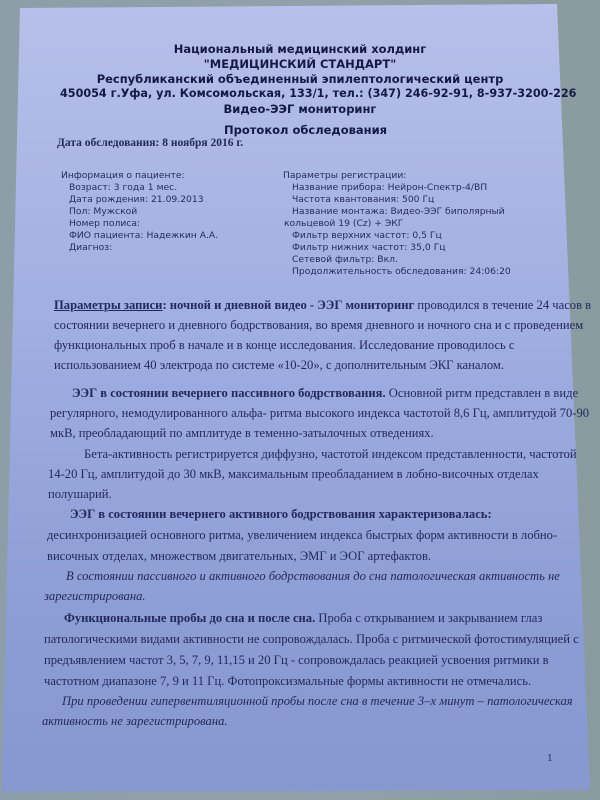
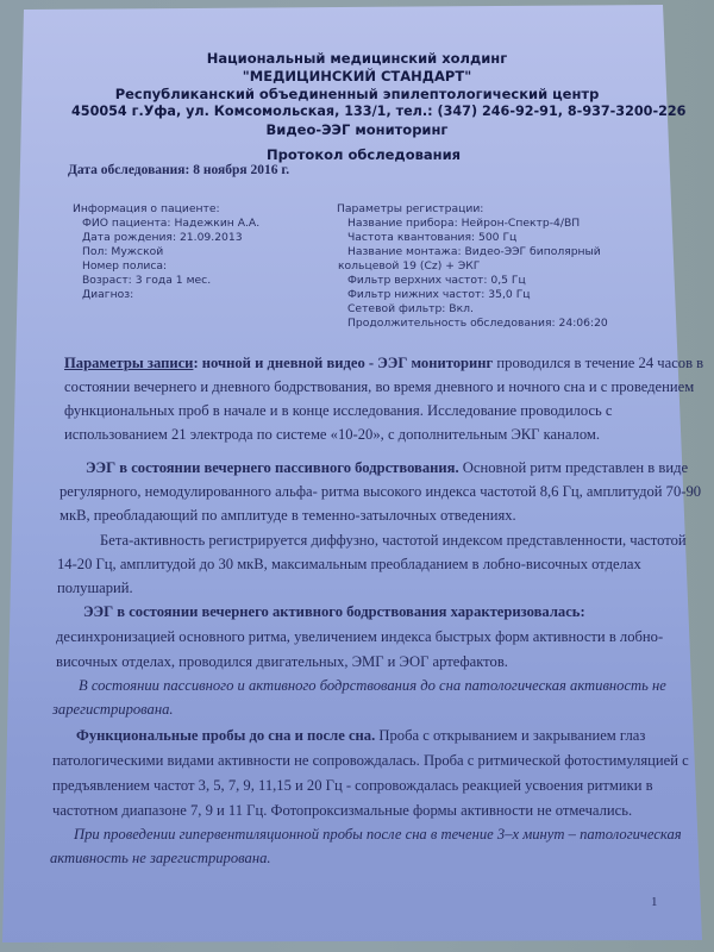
  Национальный медицинский холдинг
  "МЕДИЦИНСКИЙ СТАНДАРТ"
  Республиканский объединенный эпилептологический центр
  450054 г.Уфа, ул. Комсомольская, 133/1, тел.: (347) 246-92-91, 8-937-3200-226
  Видео-ЭЭГ мониторинг
  Протокол обследования
  Дата обследования: 8 ноября 2016 г.
  Информация о пациенте:
- Возраст: 3 года 1 мес.
+ ФИО пациента: Надежкин А.А.
  Дата рождения: 21.09.2013
  Пол: Мужской
  Номер полиса:
- ФИО пациента: Надежкин А.А.
+ Возраст: 3 года 1 мес.
  Диагноз:
  Параметры регистрации:
  Название прибора: Нейрон-Спектр-4/ВП
  Частота квантования: 500 Гц
  Название монтажа: Видео-ЭЭГ биполярный
  кольцевой 19 (Cz) + ЭКГ
  Фильтр верхних частот: 0,5 Гц
  Фильтр нижних частот: 35,0 Гц
  Сетевой фильтр: Вкл.
  Продолжительность обследования: 24:06:20
  Параметры записи: ночной и дневной видео - ЭЭГ мониторинг проводился в течение 24 часов в
  состоянии вечернего и дневного бодрствования, во время дневного и ночного сна и с проведением
  функциональных проб в начале и в конце исследования. Исследование проводилось с
- использованием 40 электрода по системе «10-20», с дополнительным ЭКГ каналом.
+ использованием 21 электрода по системе «10-20», с дополнительным ЭКГ каналом.
  ЭЭГ в состоянии вечернего пассивного бодрствования. Основной ритм представлен в виде
  регулярного, немодулированного альфа- ритма высокого индекса частотой 8,6 Гц, амплитудой 70-90
  мкВ, преобладающий по амплитуде в теменно-затылочных отведениях.
  Бета-активность регистрируется диффузно, частотой индексом представленности, частотой
  14-20 Гц, амплитудой до 30 мкВ, максимальным преобладанием в лобно-височных отделах
  полушарий.
  ЭЭГ в состоянии вечернего активного бодрствования характеризовалась:
  десинхронизацией основного ритма, увеличением индекса быстрых форм активности в лобно-
- височных отделах, множеством двигательных, ЭМГ и ЭОГ артефактов.
+ височных отделах, проводился двигательных, ЭМГ и ЭОГ артефактов.
  В состоянии пассивного и активного бодрствования до сна патологическая активность не
  зарегистрирована.
  Функциональные пробы до сна и после сна. Проба с открыванием и закрыванием глаз
  патологическими видами активности не сопровождалась. Проба с ритмической фотостимуляцией с
  предъявлением частот 3, 5, 7, 9, 11,15 и 20 Гц - сопровождалась реакцией усвоения ритмики в
  частотном диапазоне 7, 9 и 11 Гц. Фотопроксизмальные формы активности не отмечались.
  При проведении гипервентиляционной пробы после сна в течение 3–х минут – патологическая
  активность не зарегистрирована.
  1
